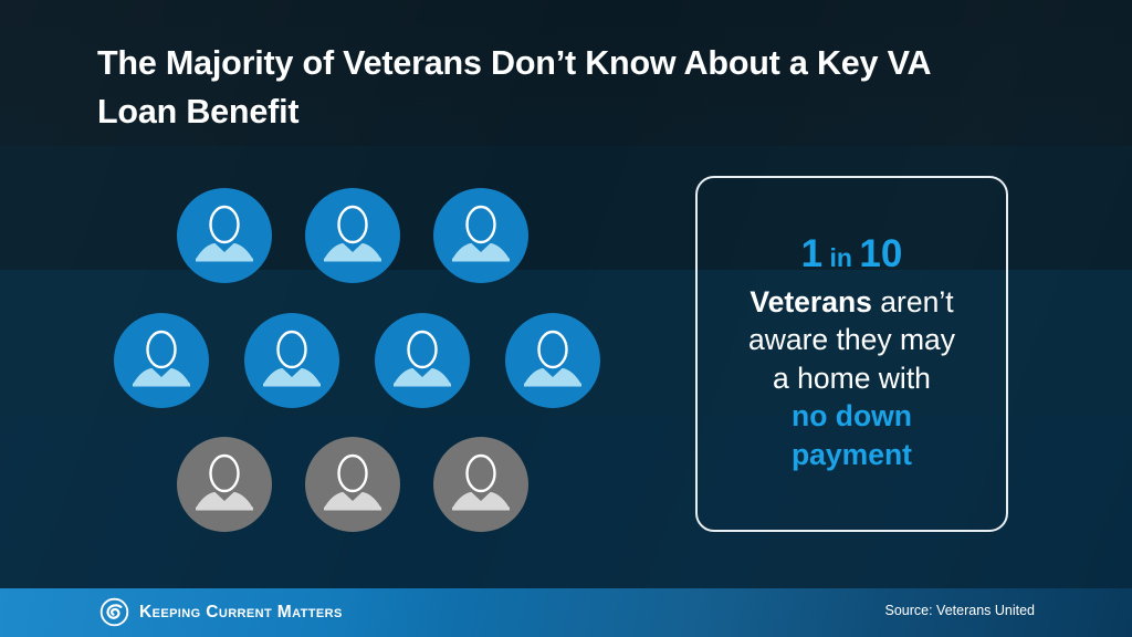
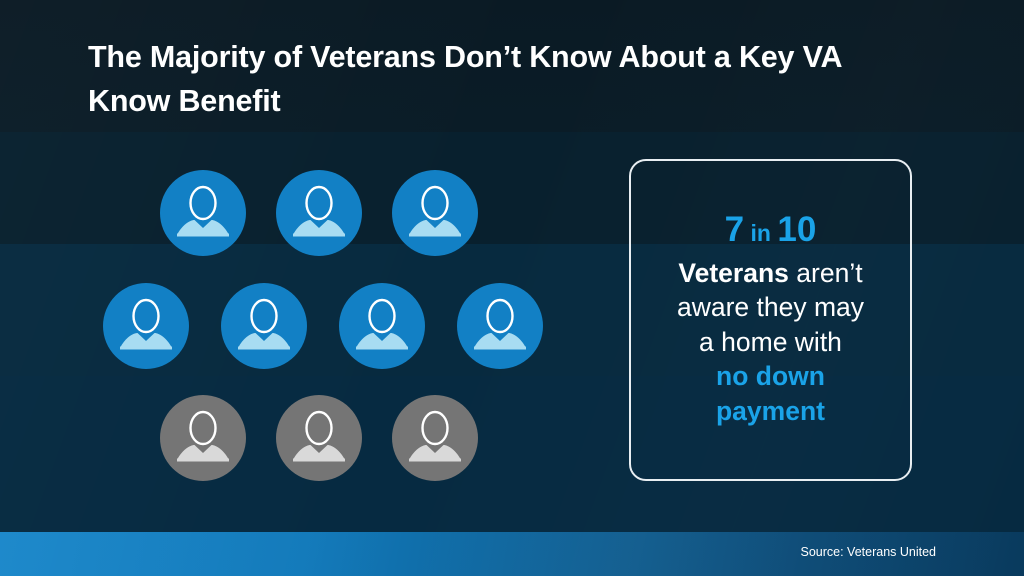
- The Majority of Veterans Don’t Know About a Key VA Loan Benefit
+ The Majority of Veterans Don’t Know About a Key VA Know Benefit
- 1 in 10
+ 7 in 10
  Veterans aren’t
  aware they may
  a home with
  no down
  payment
- Keeping Current Matters
  Source: Veterans United
